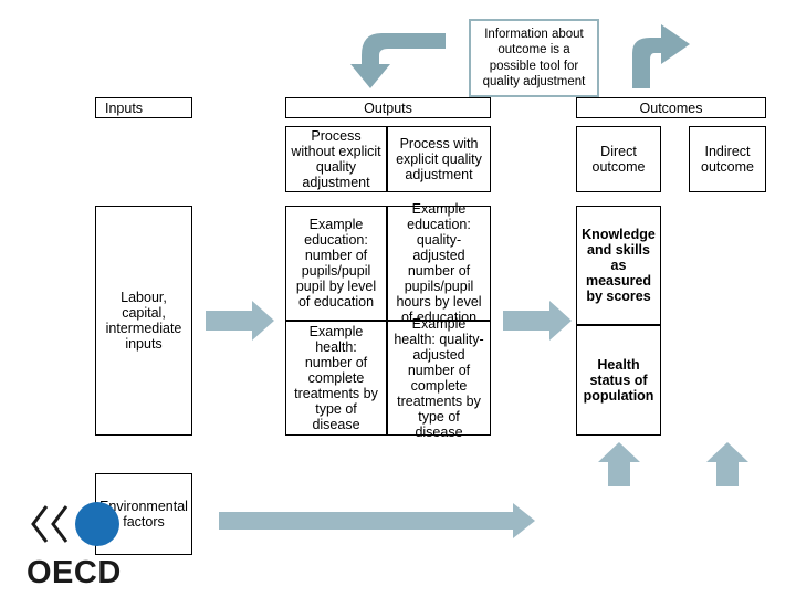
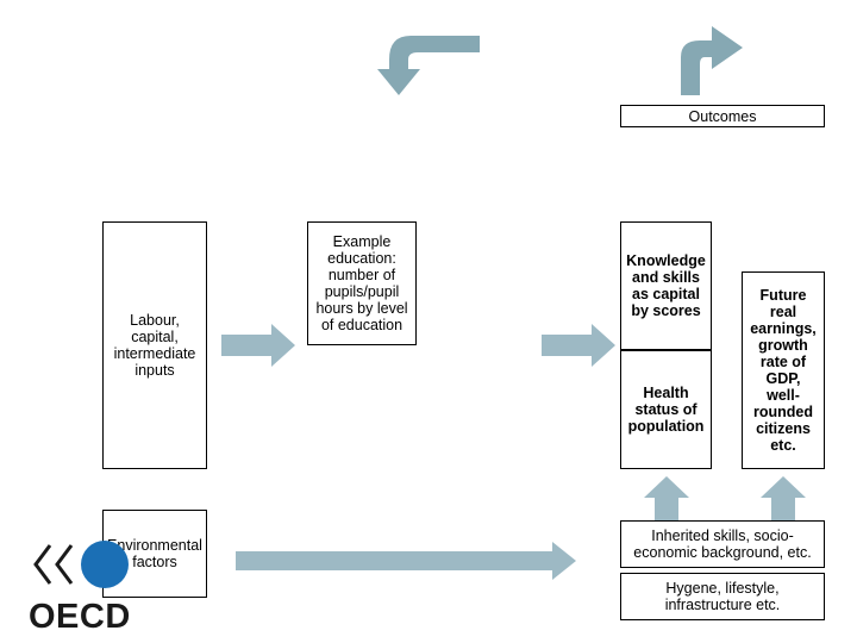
- Information about outcome is a possible tool for quality adjustment
- Inputs
- Outputs
  Outcomes
- Process without explicit quality adjustment
- Process with explicit quality adjustment
- Direct outcome
- Indirect outcome
  Labour, capital, intermediate inputs
- Example education: number of pupils/pupil pupil by level of education
+ Example education: number of pupils/pupil hours by level of education
- Example education: quality-adjusted number of pupils/pupil hours by level of education
- Example health: number of complete treatments by type of disease
- Example health: quality-adjusted number of complete treatments by type of disease
- Knowledge and skills as measured by scores
+ Knowledge and skills as capital by scores
  Health status of population
+ Future real earnings, growth rate of GDP, well-rounded citizens etc.
  nvironmental factors
+ Inherited skills, socio-economic background, etc.
+ Hygene, lifestyle, infrastructure etc.
  OECD
